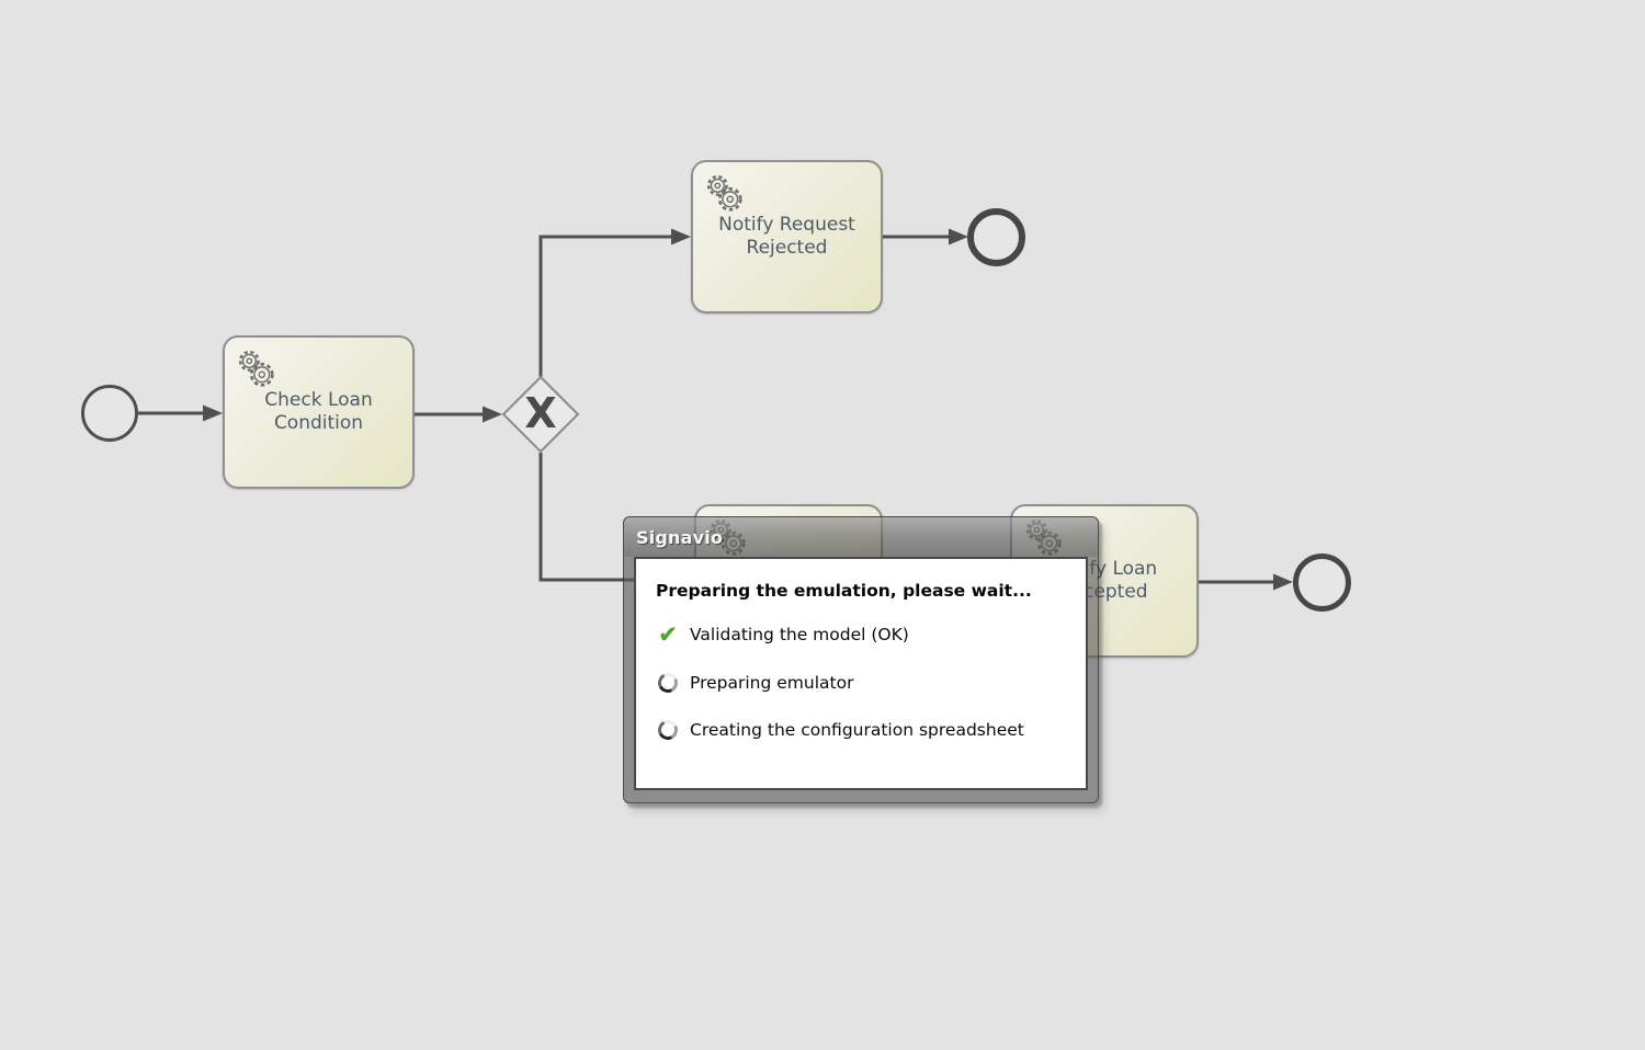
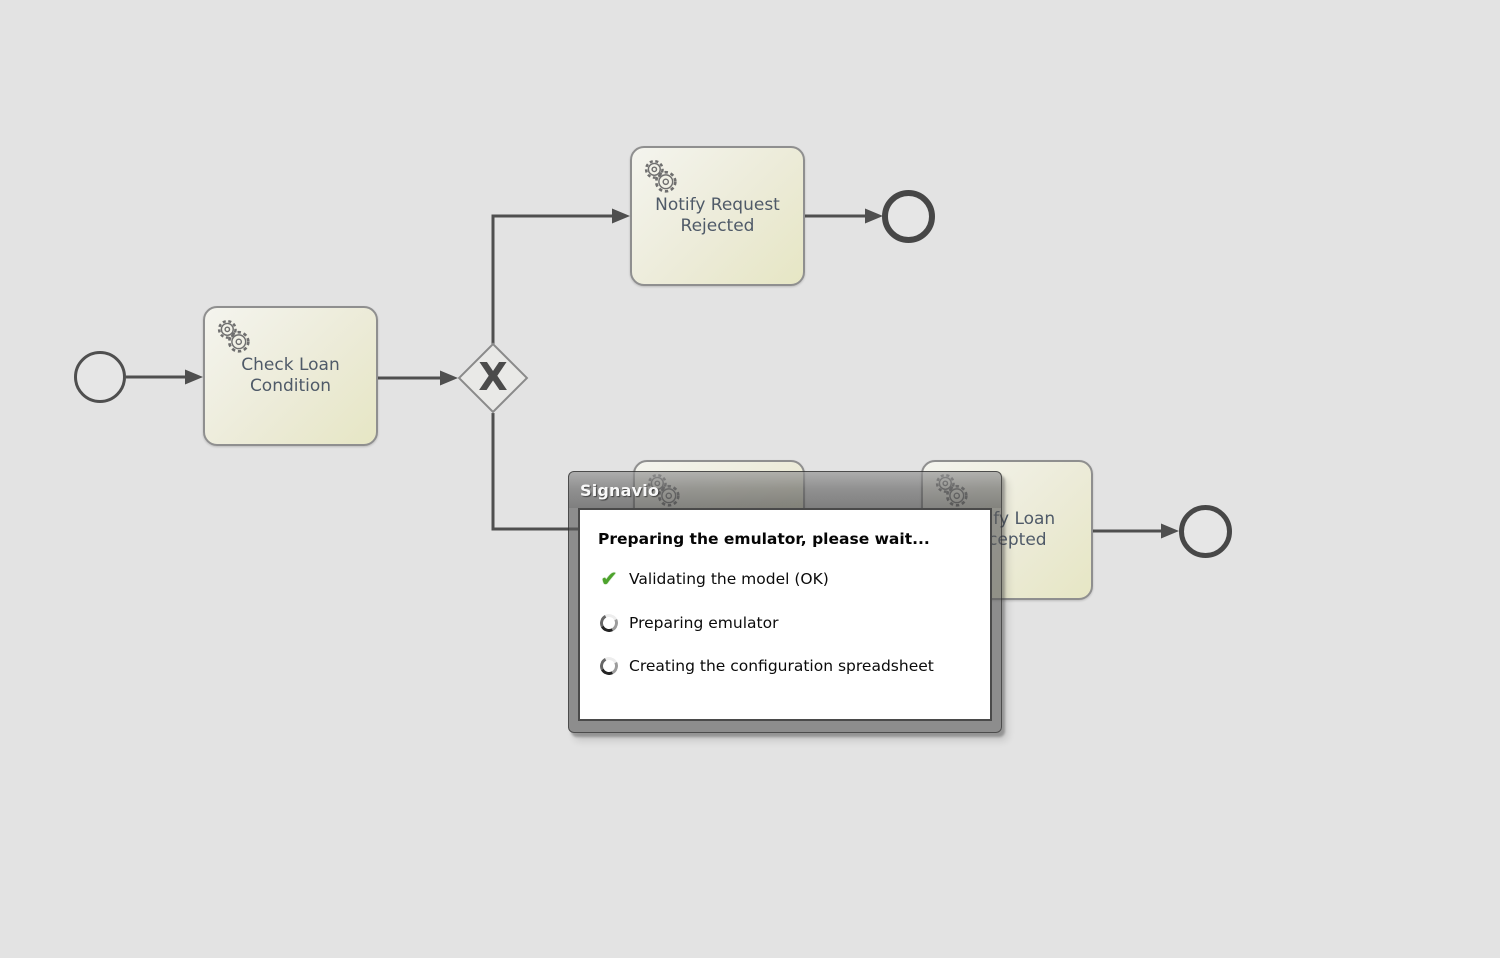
  Check Loan
  Condition
  X
  Notify Request
  Rejected
  cepted
  Signavio
- Preparing the emulation, please wait...
+ Preparing the emulator, please wait...
  ✔
  Validating the model (OK)
  Preparing emulator
  Creating the configuration spreadsheet
